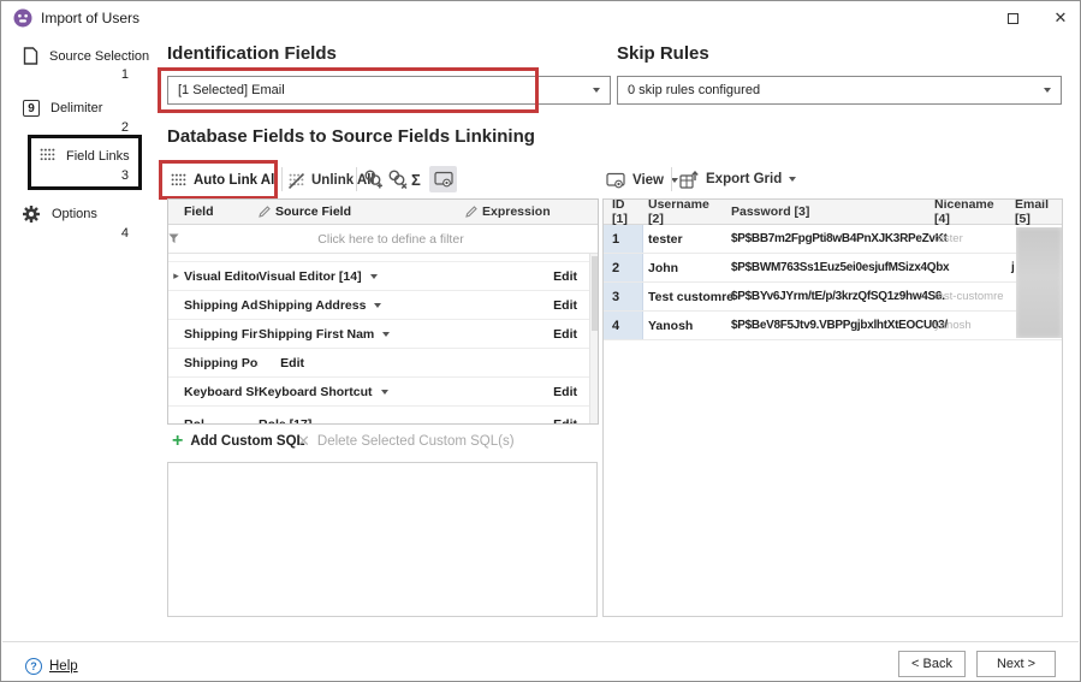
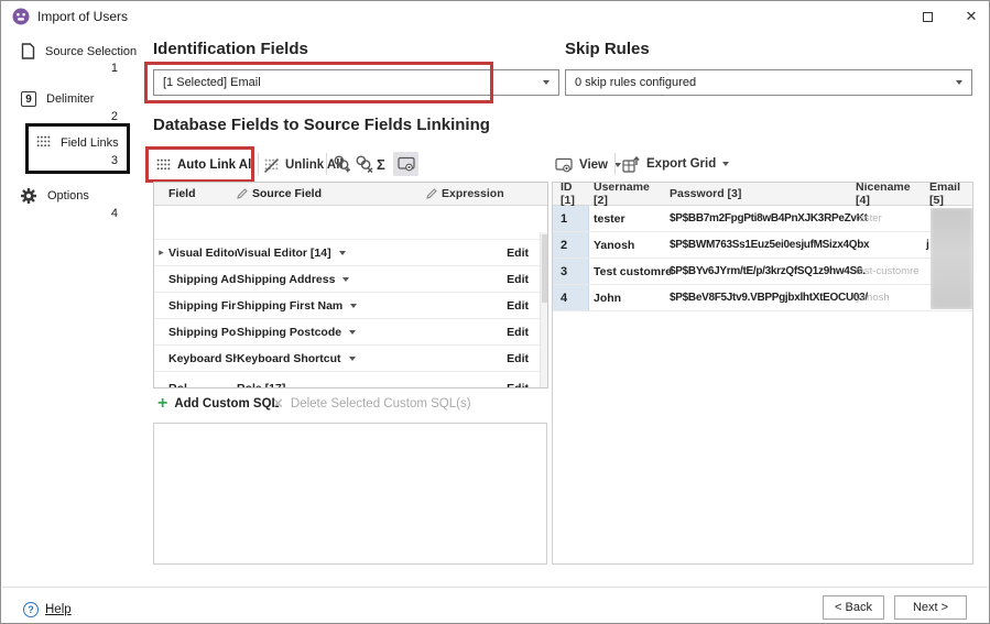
  Import of Users
  ✕
  Source Selection
  1
  9
  Delimiter
  2
  Field Links
  3
  Options
  4
  Identification Fields
  [1 Selected] Email
  Skip Rules
  0 skip rules configured
  Database Fields to Source Fields Linkining
  Auto Link All
  Unlink Al
  Σ
  View
  Export Grid
  Field
  Source Field
  Expression
- Click here to define a filter
  ▸
  Visual Editor
  Visual Editor [14]
  Edit
  Shipping Ad
  Shipping Address
  Edit
  Shipping Fir
  Shipping First Nam
  Edit
  Shipping Po
+ Shipping Postcode
  Edit
  Keyboard Sh
  Keyboard Shortcut
  Edit
  +
  Add Custom SQL
  ✕
  Delete Selected Custom SQL(s)
  ID [1]
  Username [2]
  Password [3]
  Nicename [4]
  Email [5]
  1
  tester
  $P$BB7m2FpgPti8wB4PnXJK3RPeZ
  tester
  2
- John
+ Yanosh
  $P$BWM763Ss1Euz5ei0esjufMSizx4
  j
  3
  Test customr
  $P$BYv6JYrm/tE/p/3krzQfSQ1z9hw4
  test-customre
  4
- Yanosh
+ John
  $P$BeV8F5Jtv9.VBPPgjbxlhtXtEOCU
  yanosh
  ?
  Help
  < Back
  Next >
